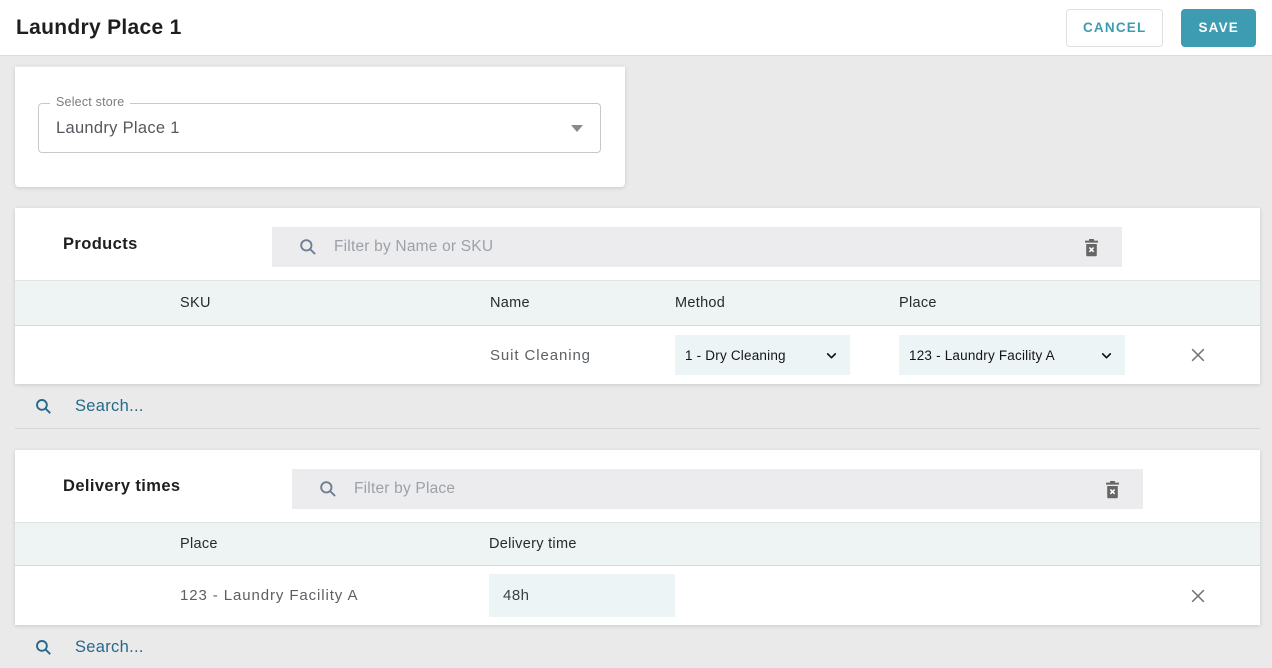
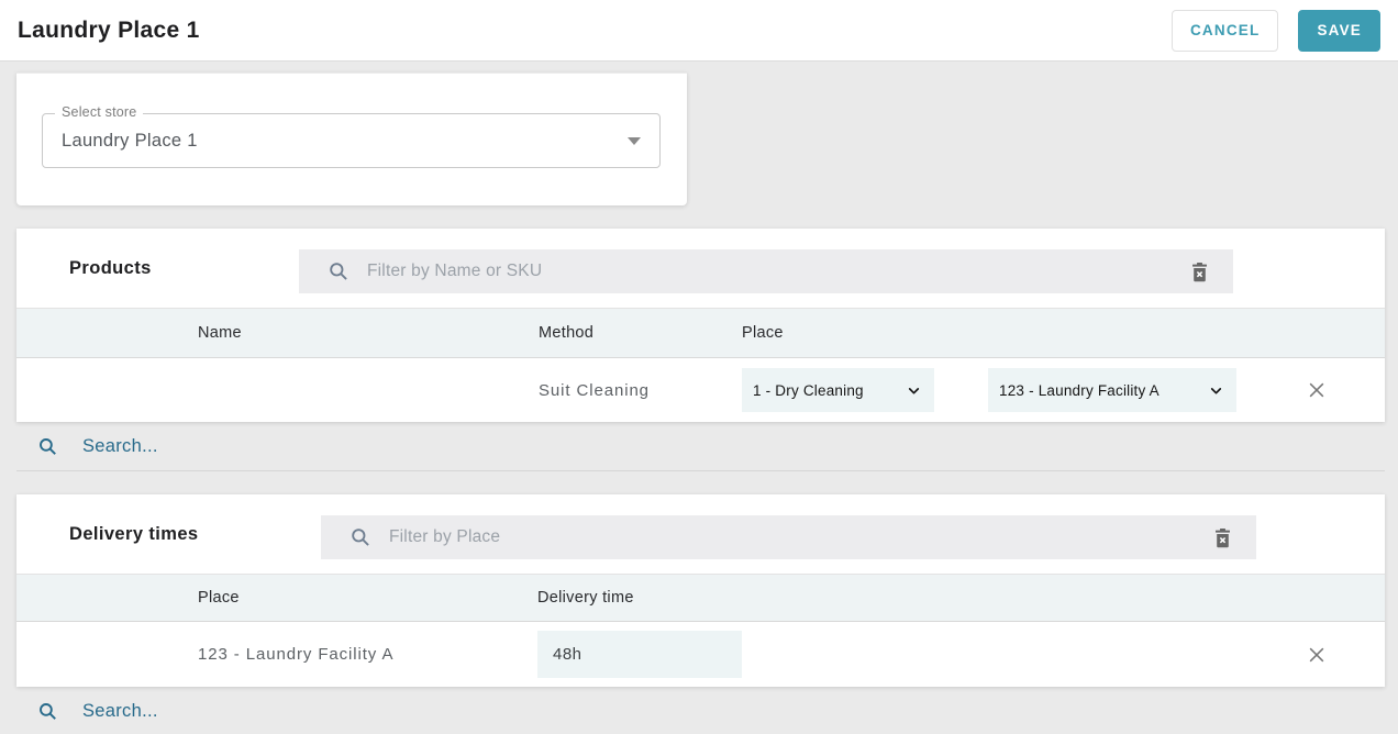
  Laundry Place 1
  CANCEL
  SAVE
  Select store
  Laundry Place 1
  Products
  Filter by Name or SKU
- SKU
  Name
  Method
  Place
  Suit Cleaning
  1 - Dry Cleaning
  123 - Laundry Facility A
  Search...
  Delivery times
  Filter by Place
  Place
  Delivery time
  123 - Laundry Facility A
  48h
  Search...
